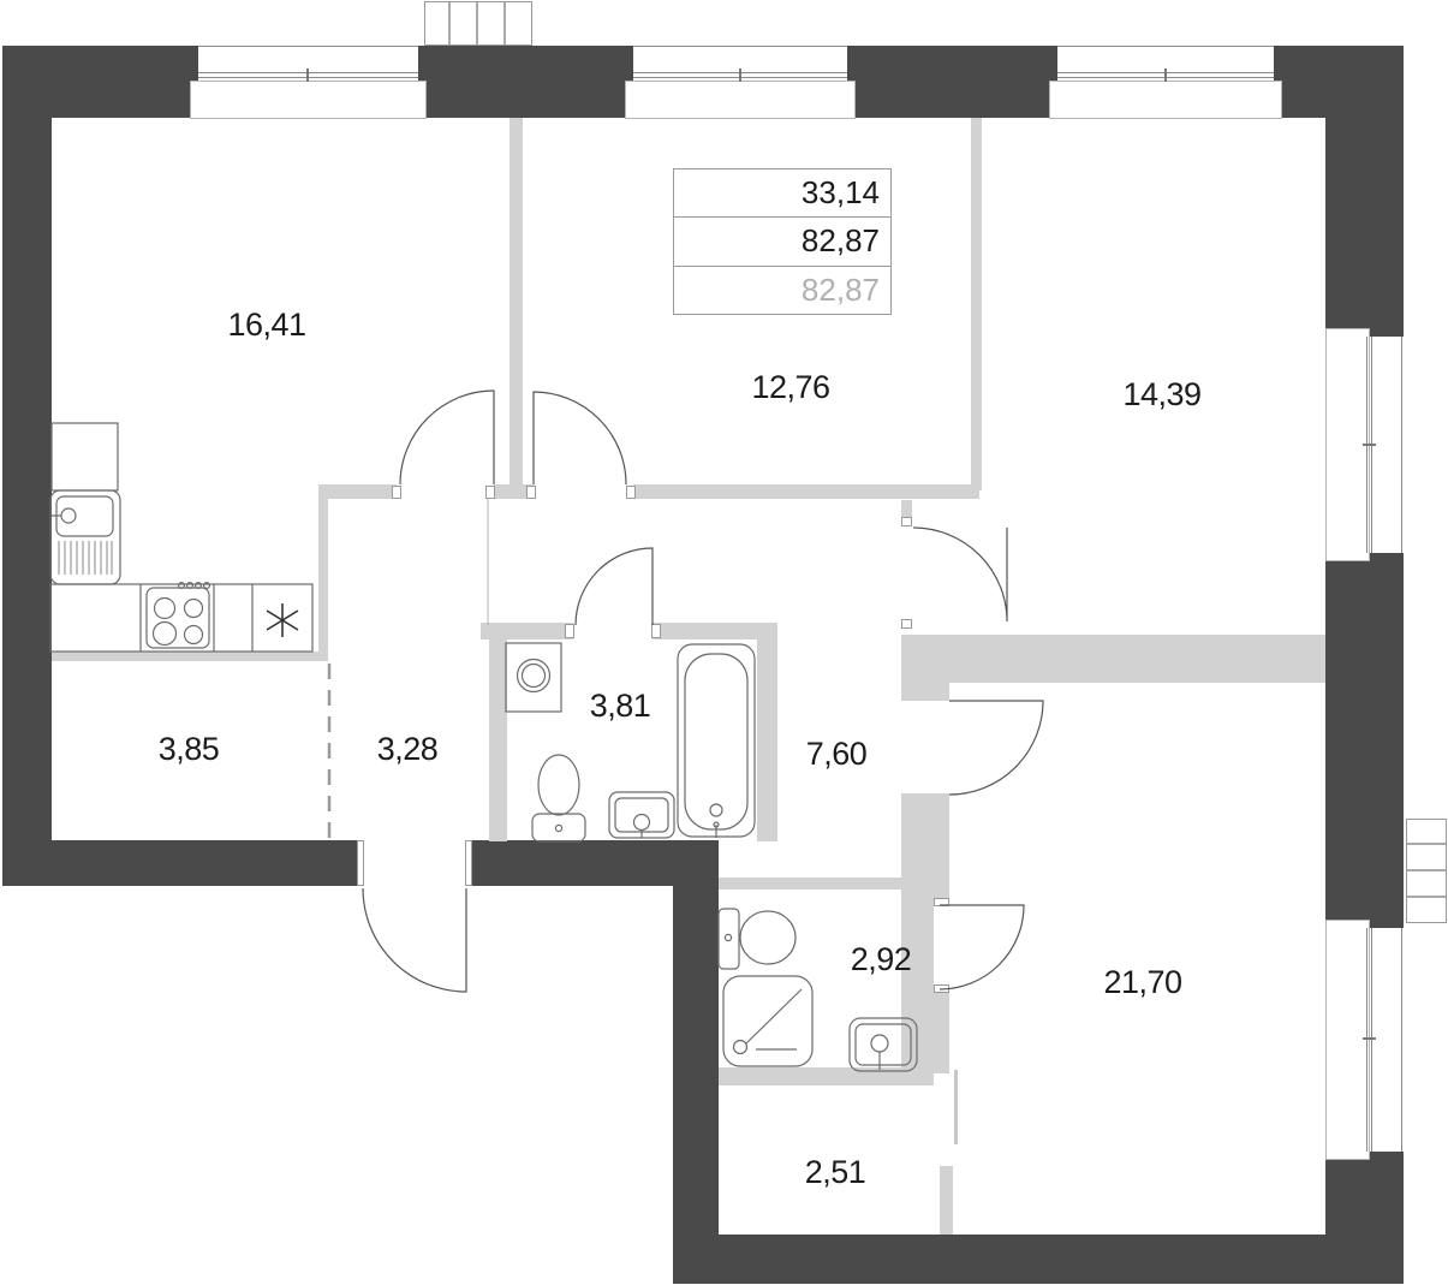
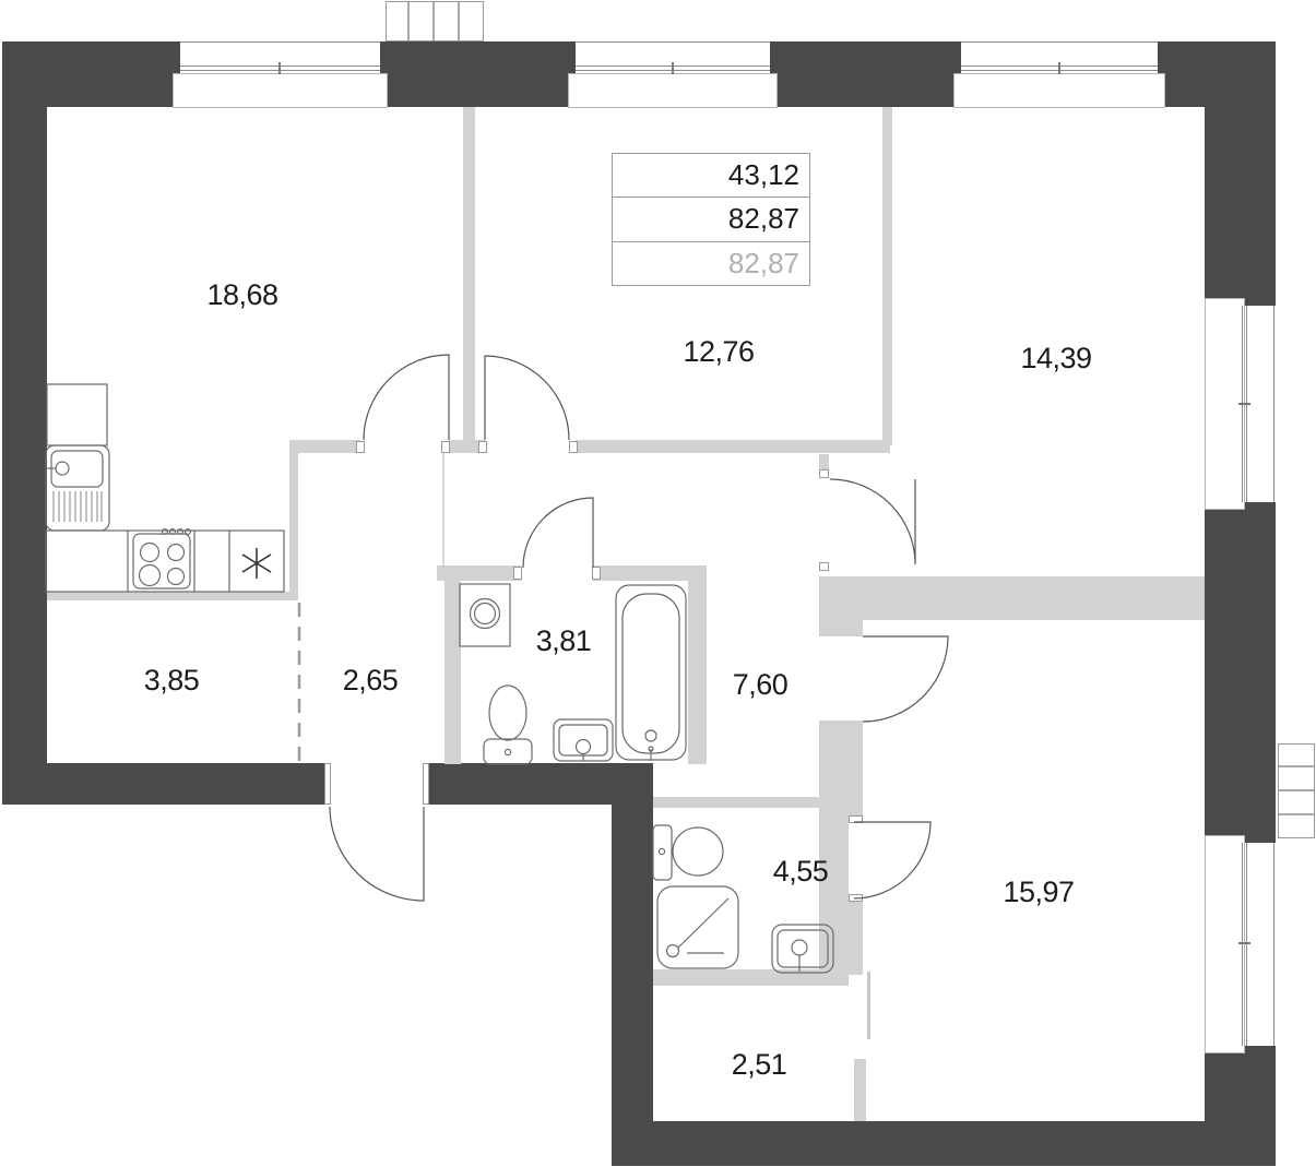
- 16,41
+ 18,68
  12,76
  14,39
  3,85
- 3,28
+ 2,65
  3,81
  7,60
- 2,92
+ 4,55
- 21,70
+ 15,97
  2,51
- 33,14
+ 43,12
  82,87
  82,87
